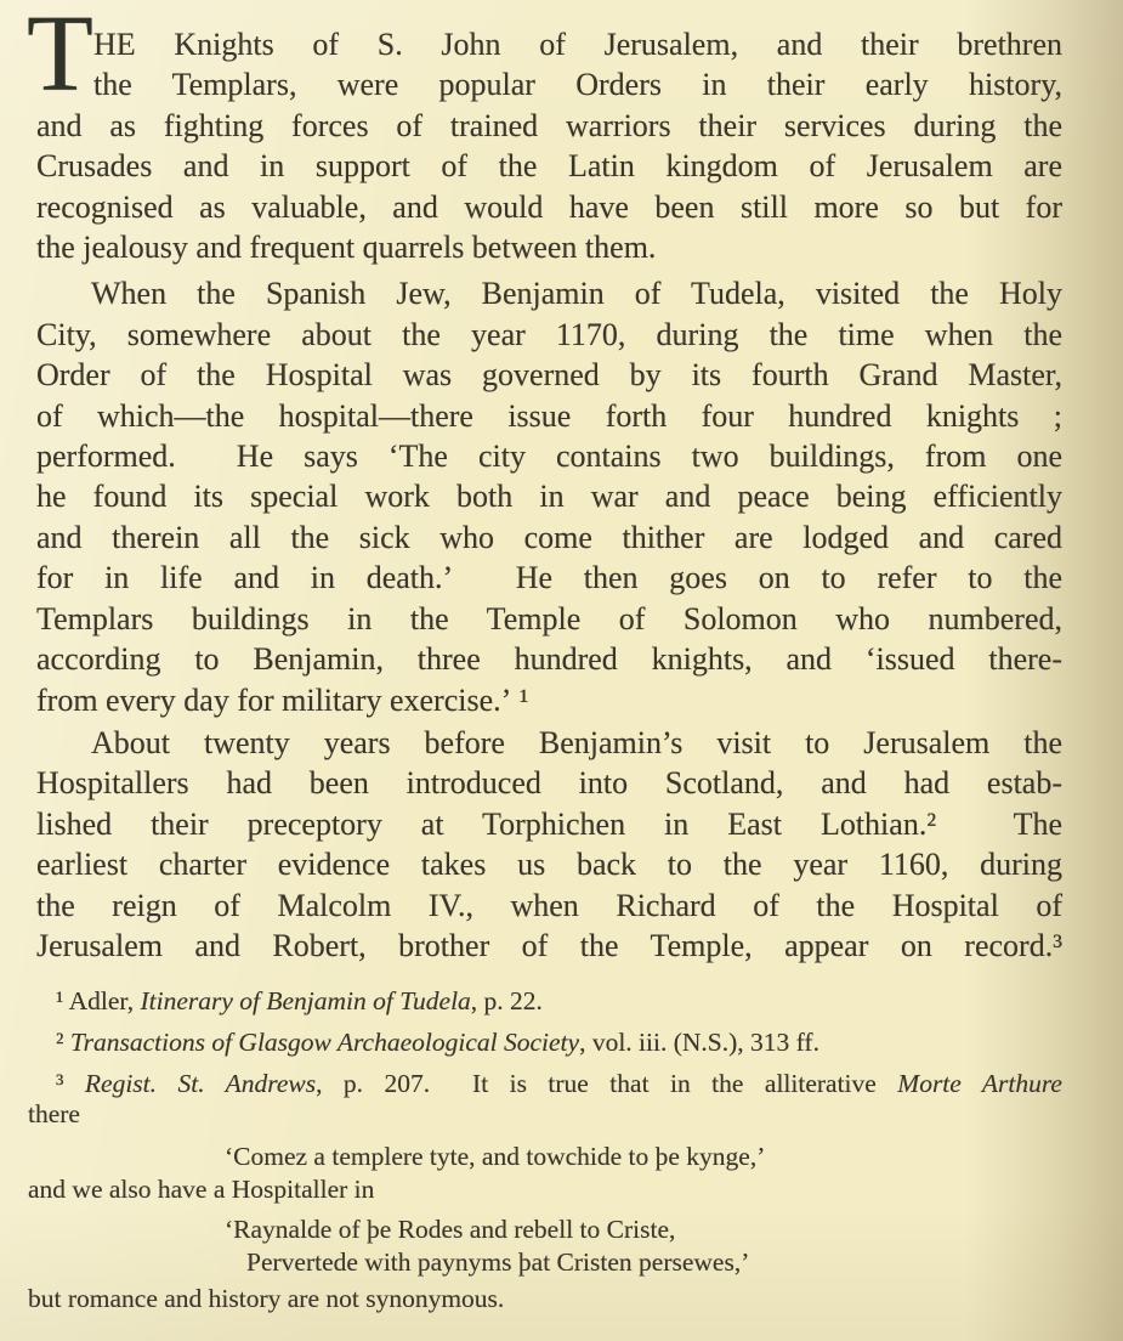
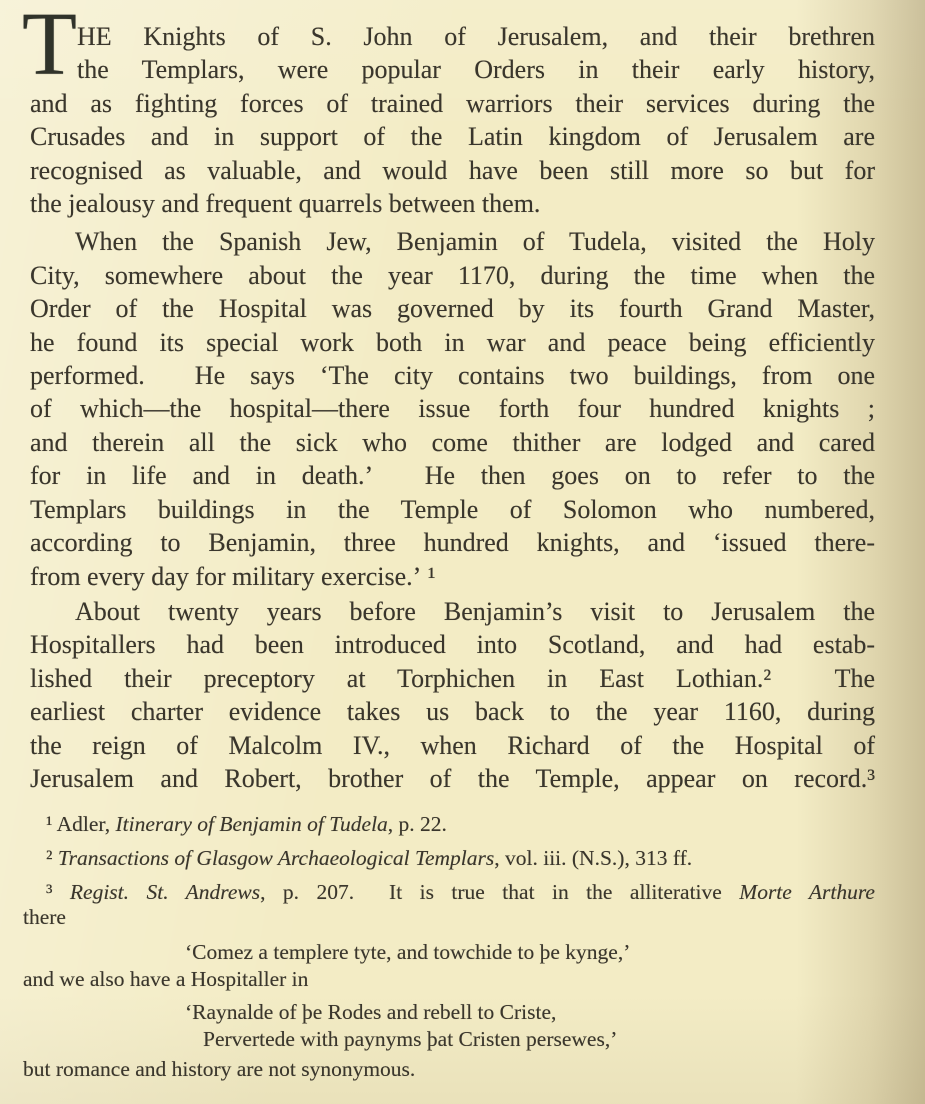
  T
  HE Knights of S. John of Jerusalem, and their brethren
  the Templars, were popular Orders in their early history,
  and as fighting forces of trained warriors their services during the
  Crusades and in support of the Latin kingdom of Jerusalem are
  recognised as valuable, and would have been still more so but for
  the jealousy and frequent quarrels between them.
  When the Spanish Jew, Benjamin of Tudela, visited the Holy
  City, somewhere about the year 1170, during the time when the
  Order of the Hospital was governed by its fourth Grand Master,
- of which—the hospital—there issue forth four hundred knights ;
+ he found its special work both in war and peace being efficiently
  performed. He says ‘The city contains two buildings, from one
- he found its special work both in war and peace being efficiently
+ of which—the hospital—there issue forth four hundred knights ;
  and therein all the sick who come thither are lodged and cared
  for in life and in death.’ He then goes on to refer to the
  Templars buildings in the Temple of Solomon who numbered,
  according to Benjamin, three hundred knights, and ‘issued there-
  from every day for military exercise.’ ¹
  About twenty years before Benjamin’s visit to Jerusalem the
  Hospitallers had been introduced into Scotland, and had estab-
  lished their preceptory at Torphichen in East Lothian.² The
  earliest charter evidence takes us back to the year 1160, during
  the reign of Malcolm IV., when Richard of the Hospital of
  Jerusalem and Robert, brother of the Temple, appear on record.³
  ¹ Adler, Itinerary of Benjamin of Tudela, p. 22.
- ² Transactions of Glasgow Archaeological Society, vol. iii. (N.S.), 313 ff.
+ ² Transactions of Glasgow Archaeological Templars, vol. iii. (N.S.), 313 ff.
  ³ Regist. St. Andrews, p. 207. It is true that in the alliterative Morte Arthure
  there
  ‘Comez a templere tyte, and towchide to þe kynge,’
  and we also have a Hospitaller in
  ‘Raynalde of þe Rodes and rebell to Criste,
  Pervertede with paynyms þat Cristen persewes,’
  but romance and history are not synonymous.
